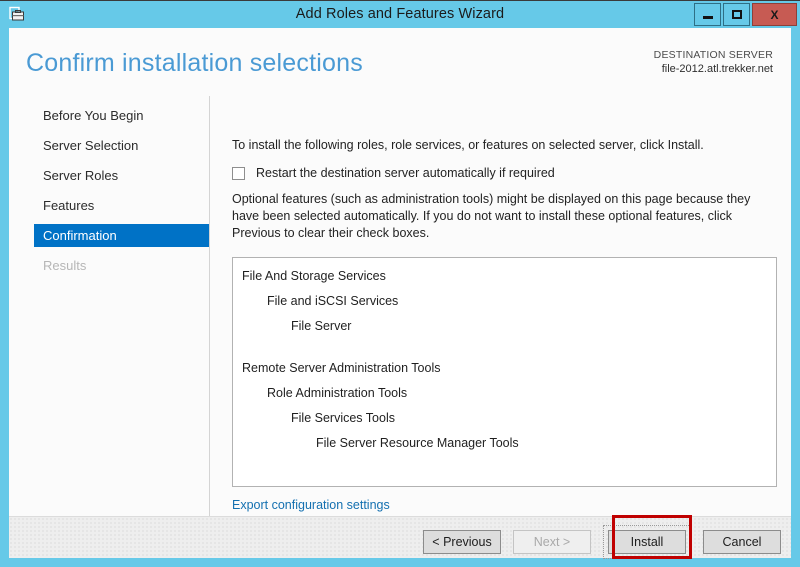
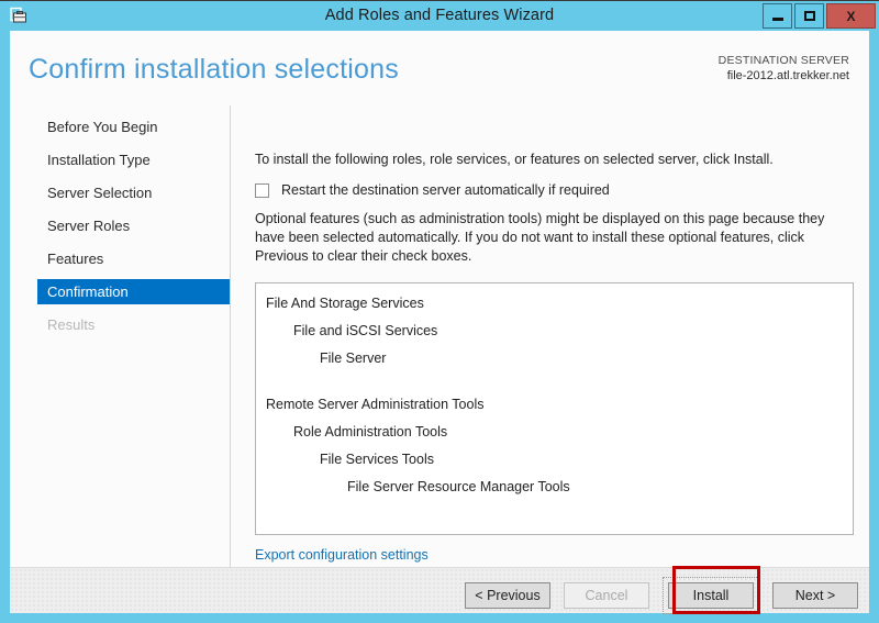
  Add Roles and Features Wizard
  X
  Confirm installation selections
  DESTINATION SERVER
  file-2012.atl.trekker.net
  Before You Begin
+ Installation Type
  Server Selection
  Server Roles
  Features
  Confirmation
  Results
  To install the following roles, role services, or features on selected server, click Install.
  Restart the destination server automatically if required
  Optional features (such as administration tools) might be displayed on this page because they have been selected automatically. If you do not want to install these optional features, click Previous to clear their check boxes.
  File And Storage Services
  File and iSCSI Services
  File Server
  Remote Server Administration Tools
  Role Administration Tools
  File Services Tools
  File Server Resource Manager Tools
  Export configuration settings
  < Previous
- Next >
+ Cancel
  Install
- Cancel
+ Next >
